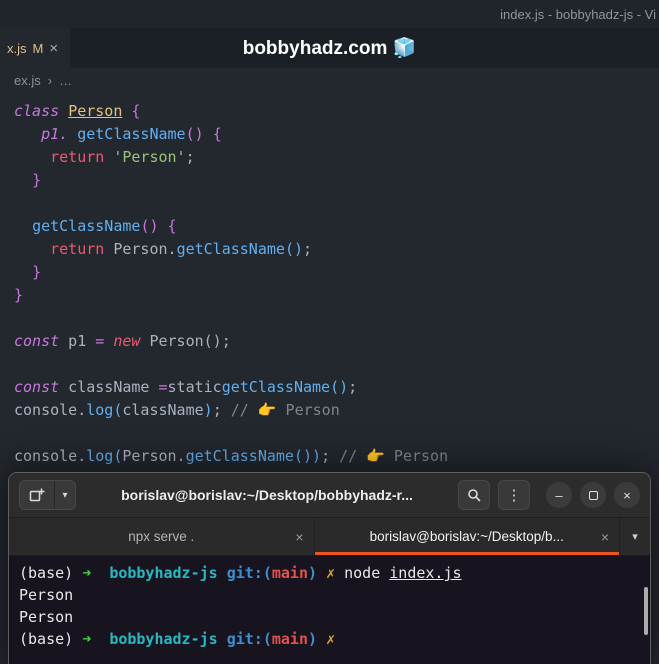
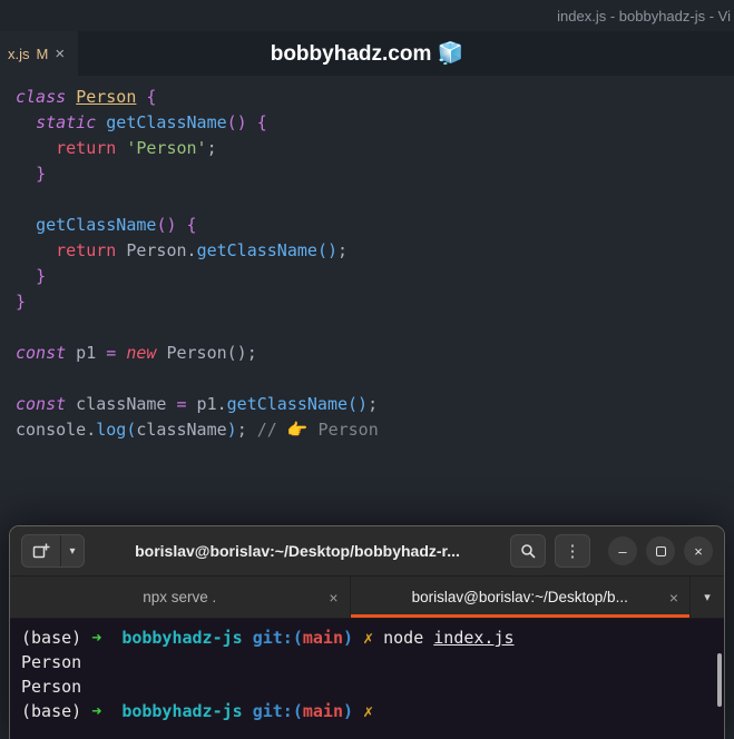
  index.js - bobbyhadz-js - Vi
  x.js
  M
  ×
  bobbyhadz.com 🧊
- ex.js
- ›
- …
  class Person {
- p1. getClassName() {
+ static getClassName() {
  return 'Person';
  }
  getClassName() {
  return Person.getClassName();
  }
  }
  const p1 = new Person();
- const className =staticgetClassName();
+ const className = p1.getClassName();
  console.log(className); // 👉 Person
- console.log(Person.getClassName()); // 👉 Person
  ▾
  borislav@borislav:~/Desktop/bobbyhadz-r...
  ⋮
  –
  ×
  npx serve .
  ×
  borislav@borislav:~/Desktop/b...
  ×
  ▾
  (base) ➜ bobbyhadz-js git:(main) ✗ node index.js
  Person
  Person
  (base) ➜ bobbyhadz-js git:(main) ✗
